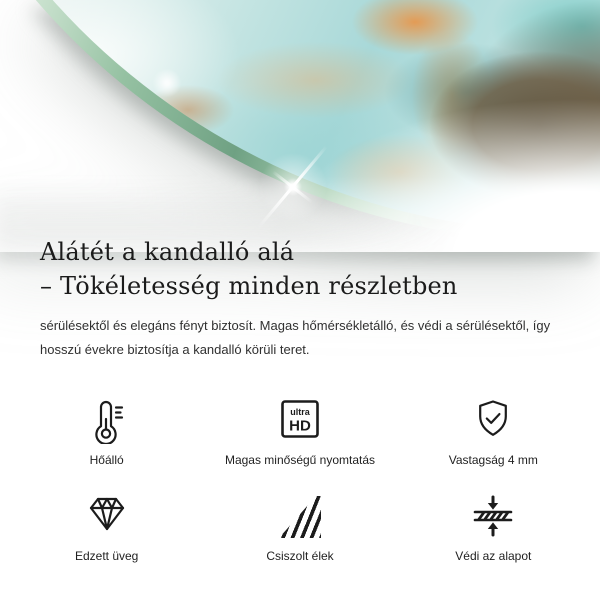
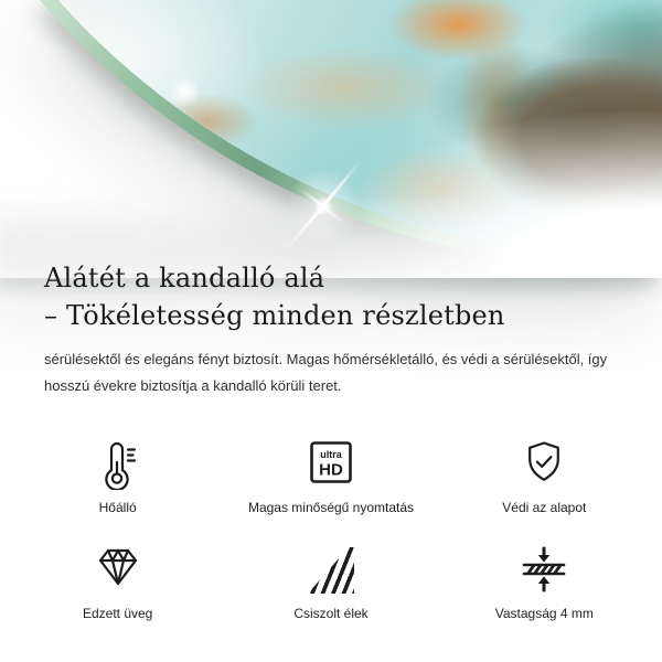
  Alátét a kandalló alá
  – Tökéletesség minden részletben
  sérülésektől és elegáns fényt biztosít. Magas hőmérsékletálló, és védi a sérülésektől, így
  hosszú évekre biztosítja a kandalló körüli teret.
  Hőálló
  ultra
  HD
  Magas minőségű nyomtatás
- Vastagság 4 mm
+ Védi az alapot
  Edzett üveg
  Csiszolt élek
- Védi az alapot
+ Vastagság 4 mm
